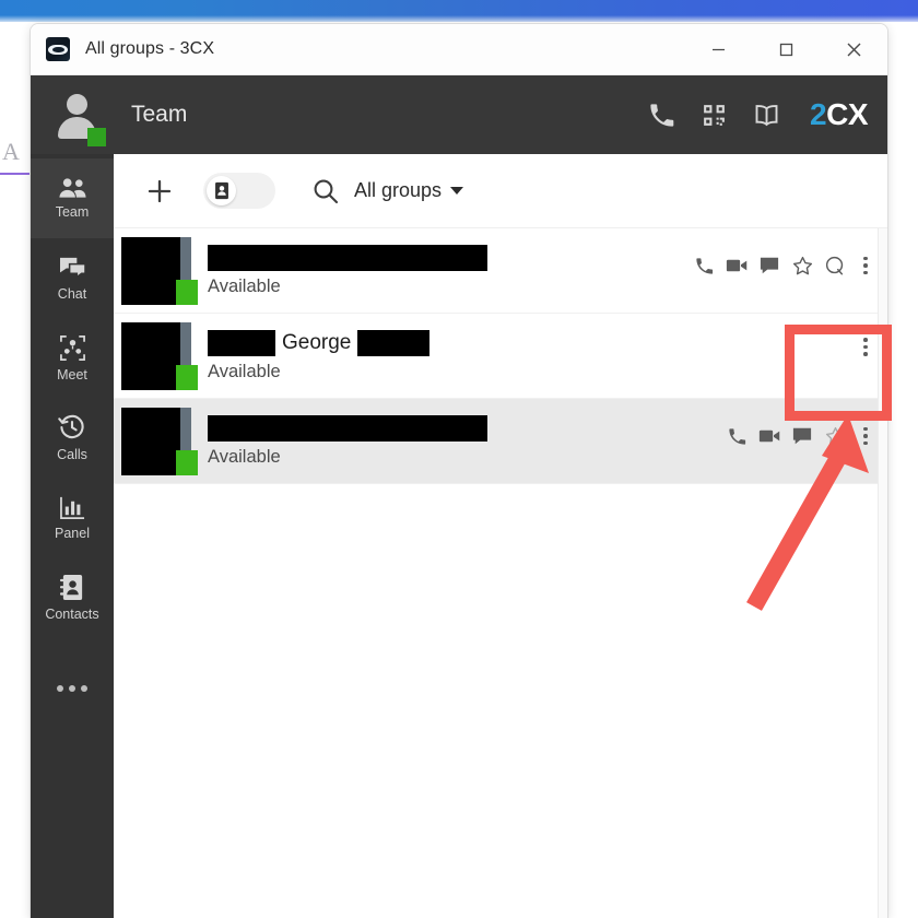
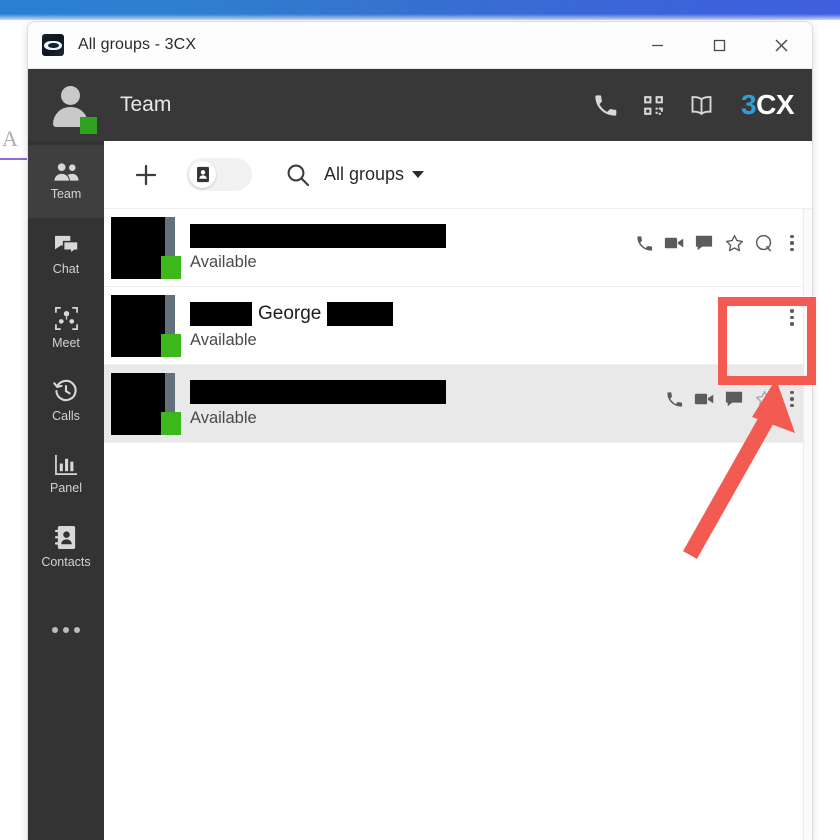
  A
  All groups - 3CX
  Team
- 2CX
+ 3CX
  Team
  Chat
  Meet
  Calls
  Panel
  Contacts
  All groups
  Available
  George
  Available
  Available
